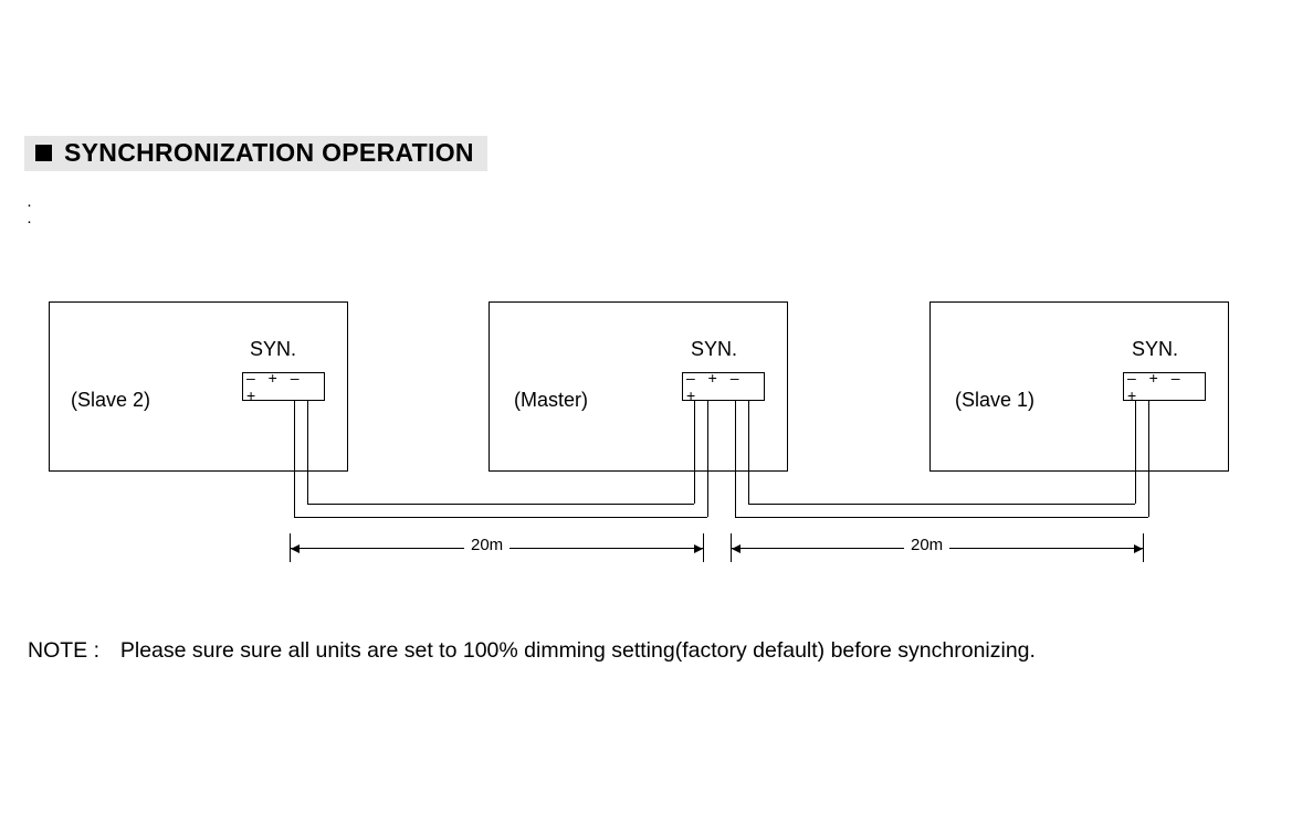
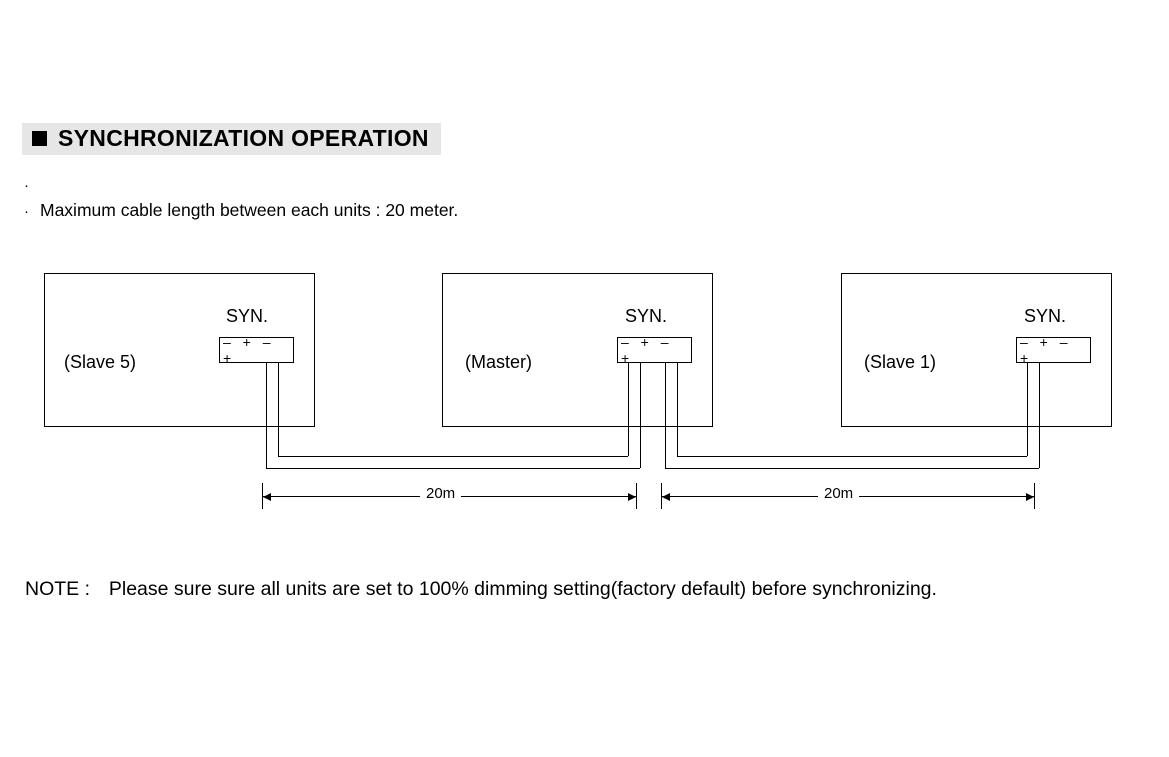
  SYNCHRONIZATION OPERATION
  ·
  ·
+ Maximum cable length between each units : 20 meter.
- (Slave 2)
+ (Slave 5)
  SYN.
  – + – +
  (Master)
  SYN.
  – + – +
  (Slave 1)
  SYN.
  – + – +
  20m
  20m
  NOTE : Please sure sure all units are set to 100% dimming setting(factory default) before synchronizing.
